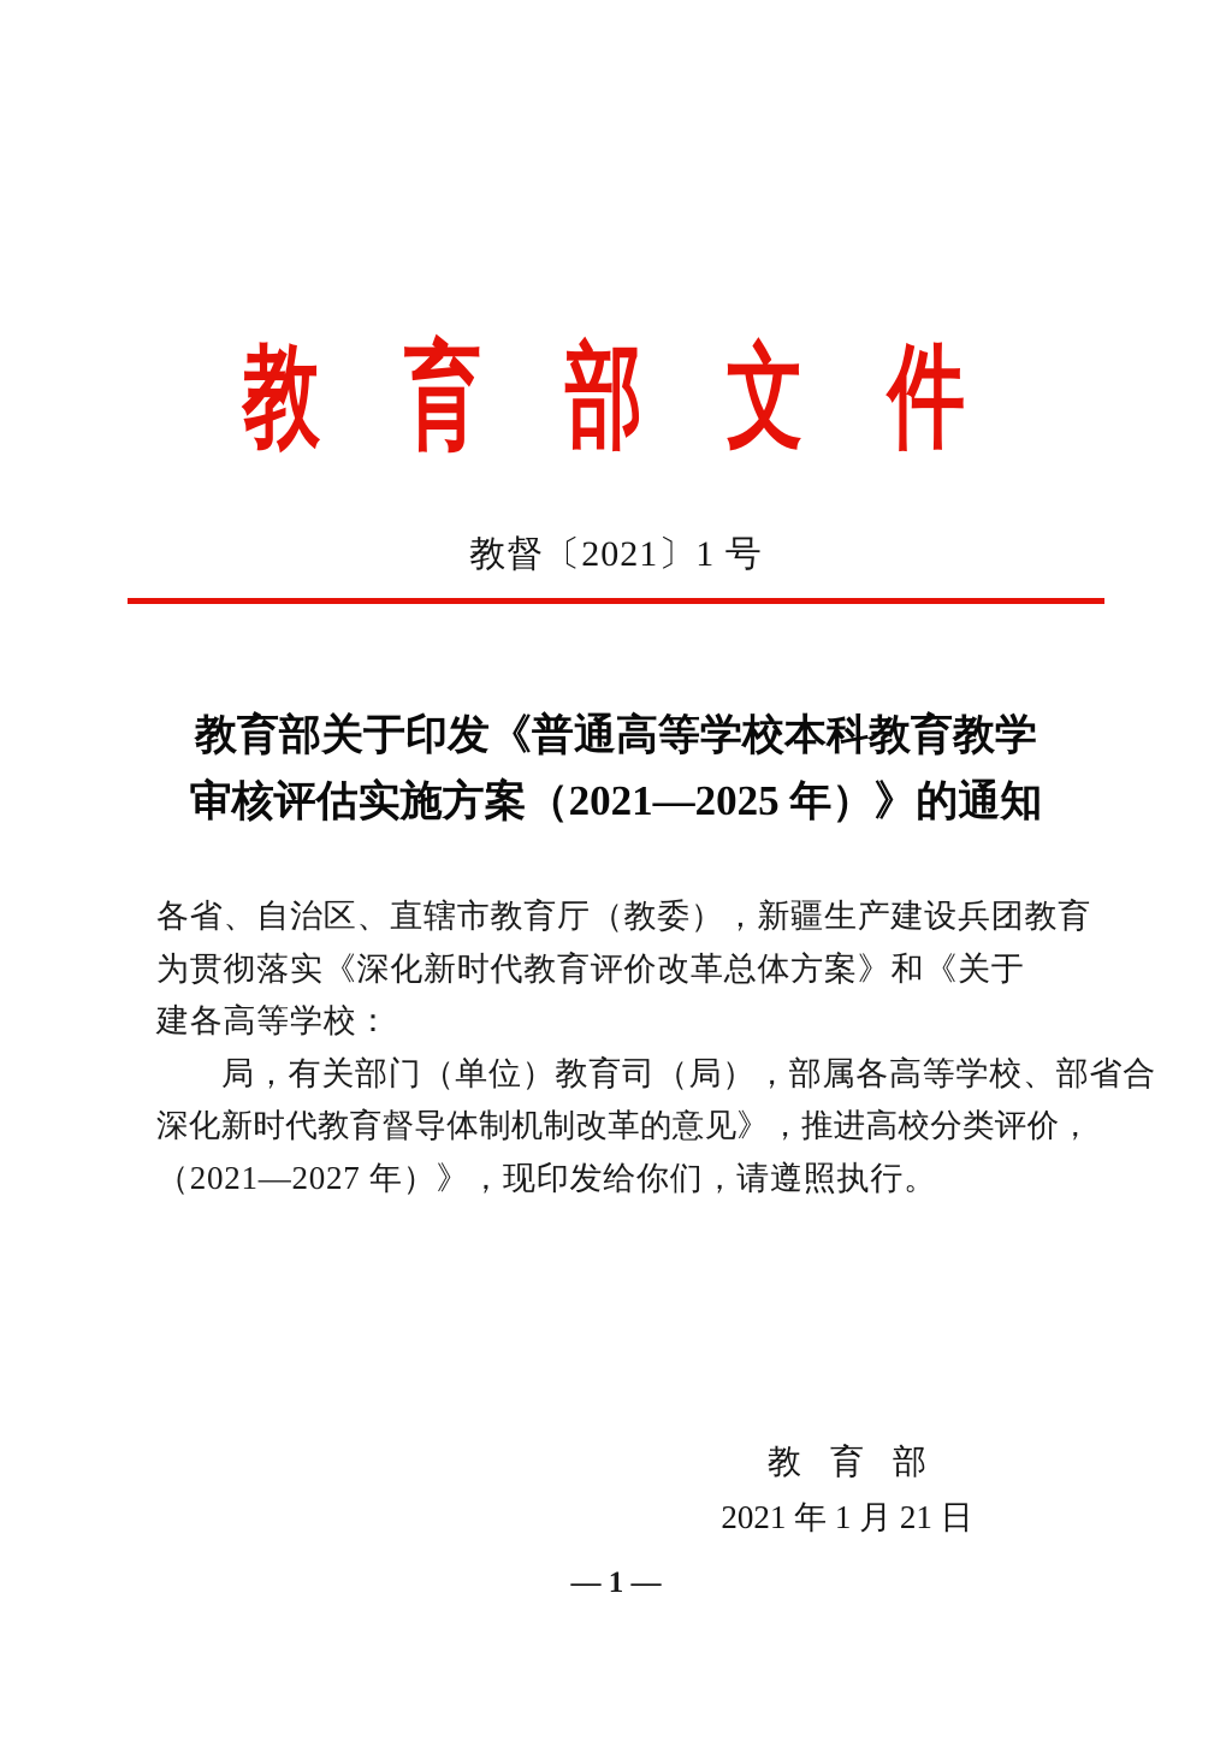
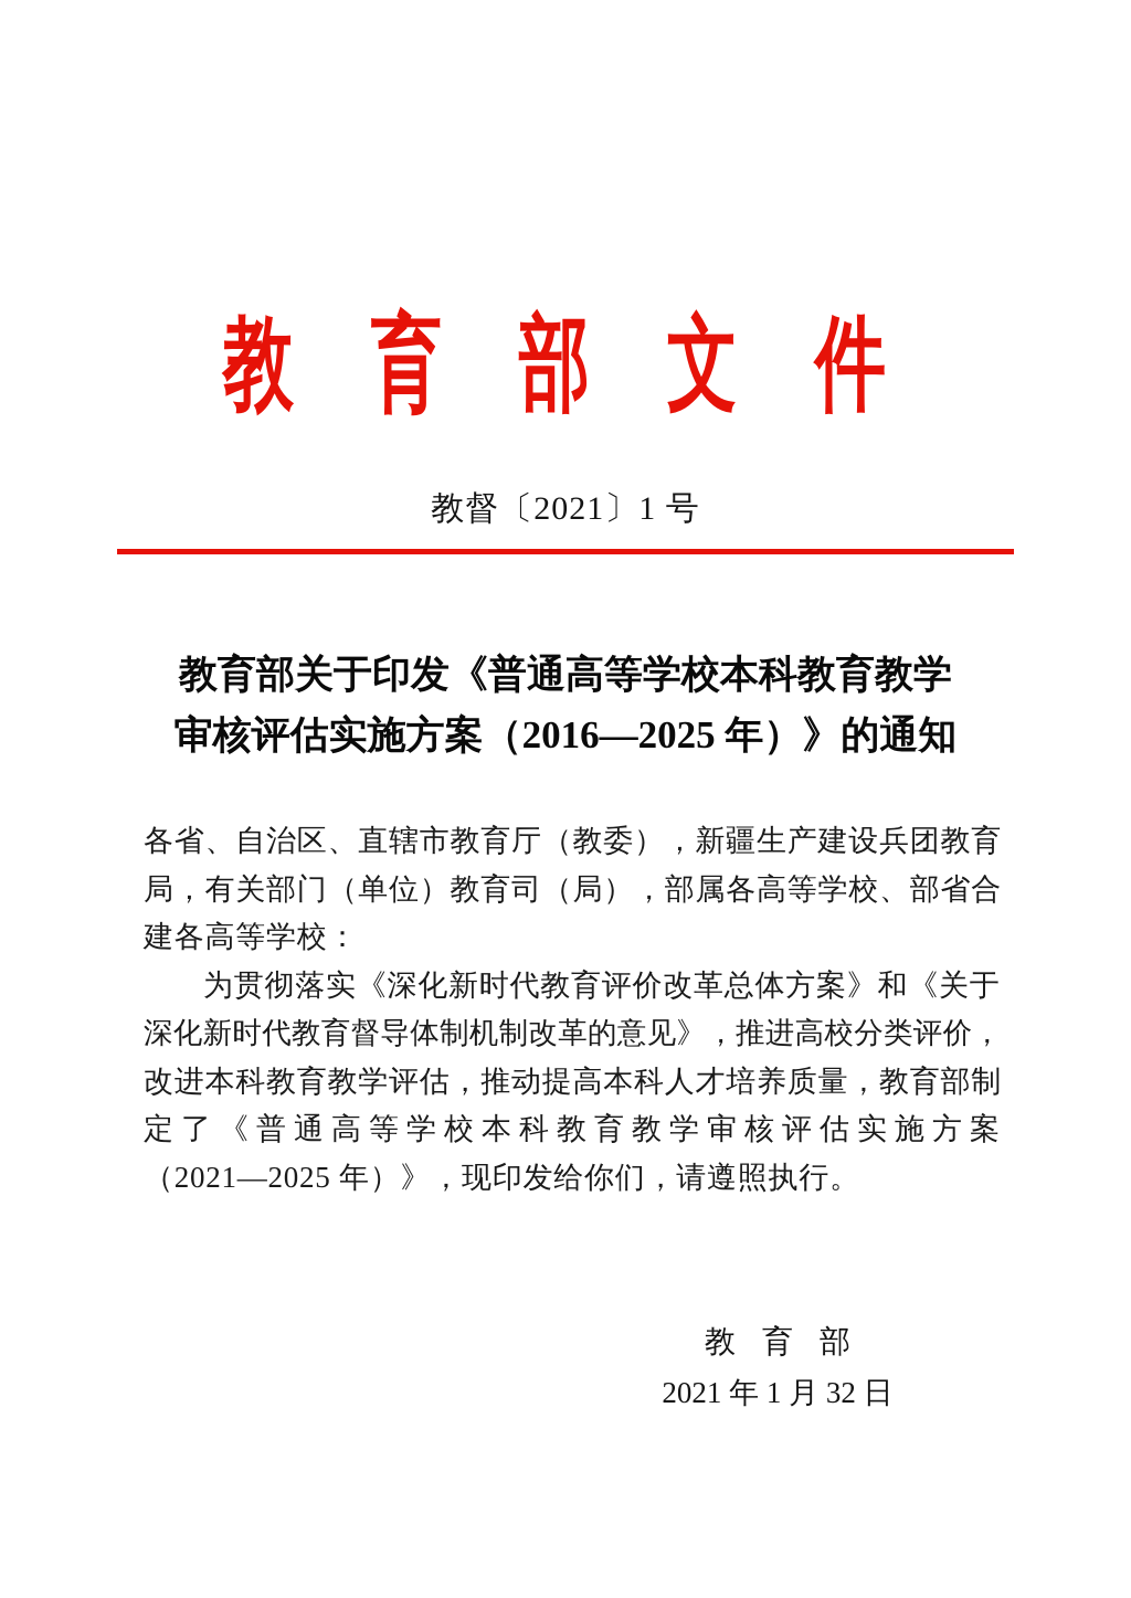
  教
  育
  部
  文
  件
  教督〔2021〕1 号
  教育部关于印发《普通高等学校本科教育教学
- 审核评估实施方案（2021—2025 年）》的通知
+ 审核评估实施方案（2016—2025 年）》的通知
  各省、自治区、直辖市教育厅（教委），新疆生产建设兵团教育
- 为贯彻落实《深化新时代教育评价改革总体方案》和《关于
+ 局，有关部门（单位）教育司（局），部属各高等学校、部省合
  建各高等学校：
- 局，有关部门（单位）教育司（局），部属各高等学校、部省合
+ 为贯彻落实《深化新时代教育评价改革总体方案》和《关于
  深化新时代教育督导体制机制改革的意见》，推进高校分类评价，
+ 改进本科教育教学评估，推动提高本科人才培养质量，教育部制
+ 定了《普通高等学校本科教育教学审核评估实施方案
- （2021—2027 年）》，现印发给你们，请遵照执行。
+ （2021—2025 年）》，现印发给你们，请遵照执行。
  教
  育
  部
- 2021 年 1 月 21 日
+ 2021 年 1 月 32 日
- — 1 —
